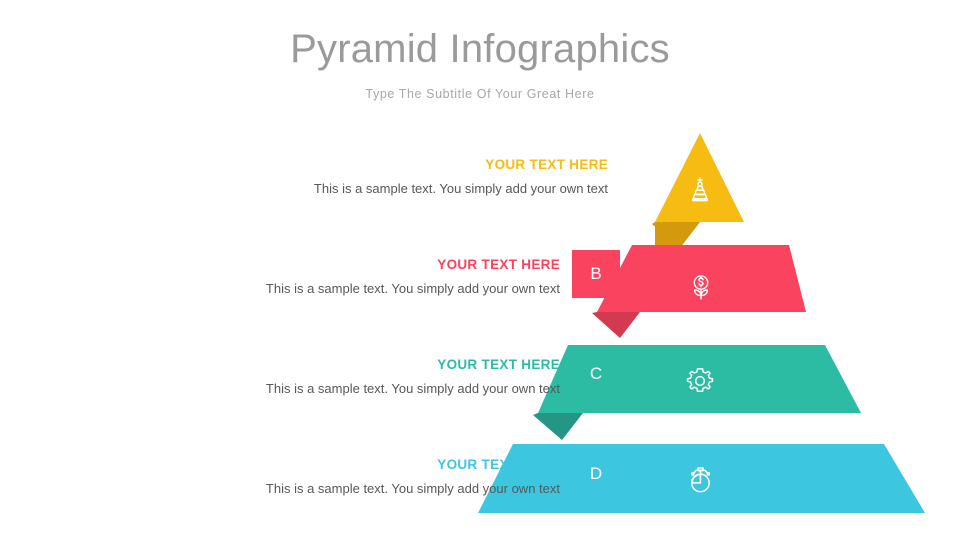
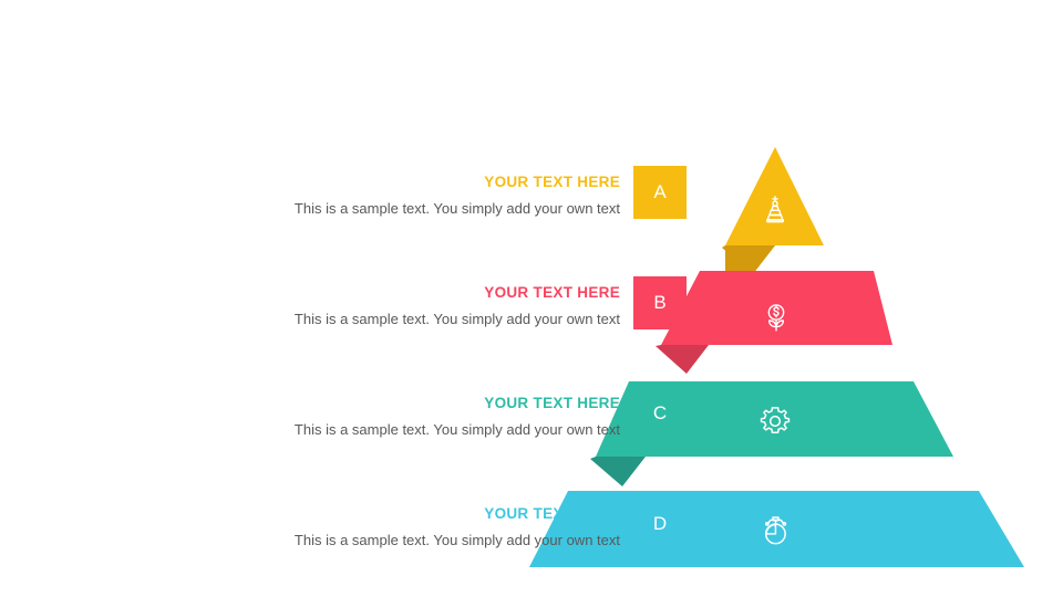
- Pyramid Infographics
- Type The Subtitle Of Your Great Here
  YOUR TEXT HERE
  This is a sample text. You simply add your own text
+ A
  YOUR TEXT HERE
  This is a sample text. You simply add your own text
  B
  YOUR TEXT HERE
  This is a sample text. You simply add your own text
  C
  YOUR TEXT HERE
  This is a sample text. You simply add your own text
  D
